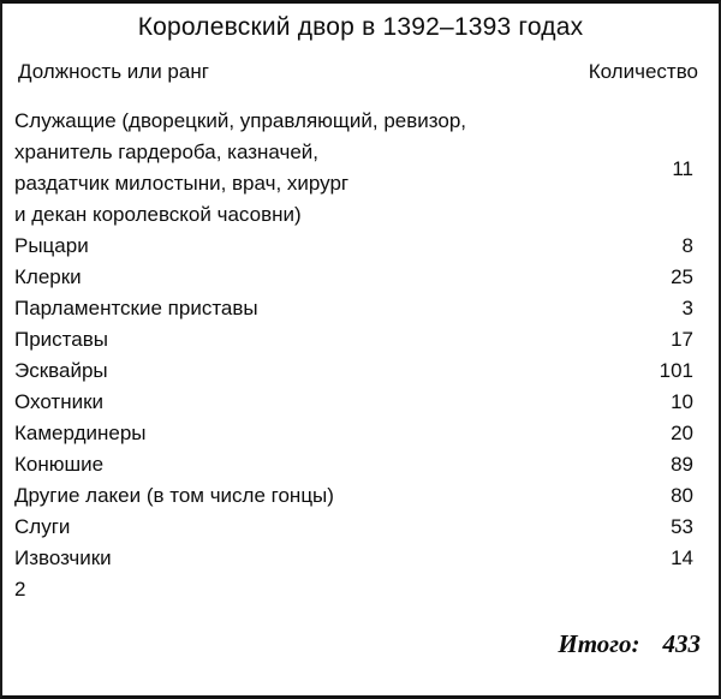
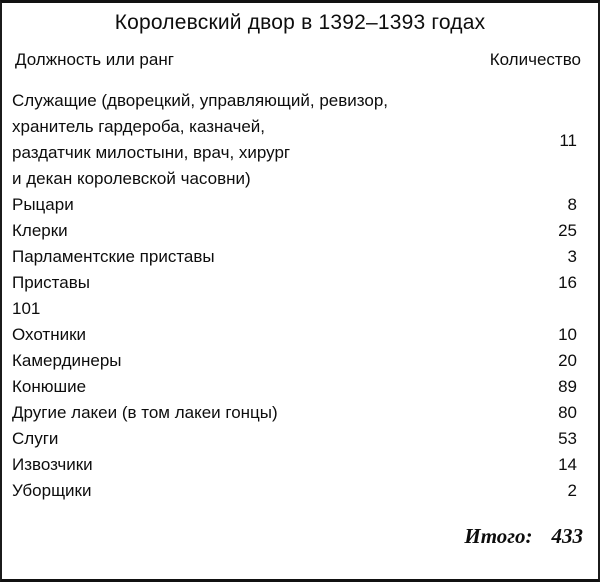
  Королевский двор в 1392–1393 годах
  Должность или ранг
  Количество
  Служащие (дворецкий, управляющий, ревизор,
  хранитель гардероба, казначей,
  раздатчик милостыни, врач, хирург
  и декан королевской часовни)
  11
  Рыцари
  8
  Клерки
  25
  Парламентские приставы
  3
  Приставы
- 17
+ 16
- Эсквайры
  101
  Охотники
  10
  Камердинеры
  20
  Конюшие
  89
- Другие лакеи (в том числе гонцы)
+ Другие лакеи (в том лакеи гонцы)
  80
  Слуги
  53
  Извозчики
  14
+ Уборщики
  2
  Итого:
  433
